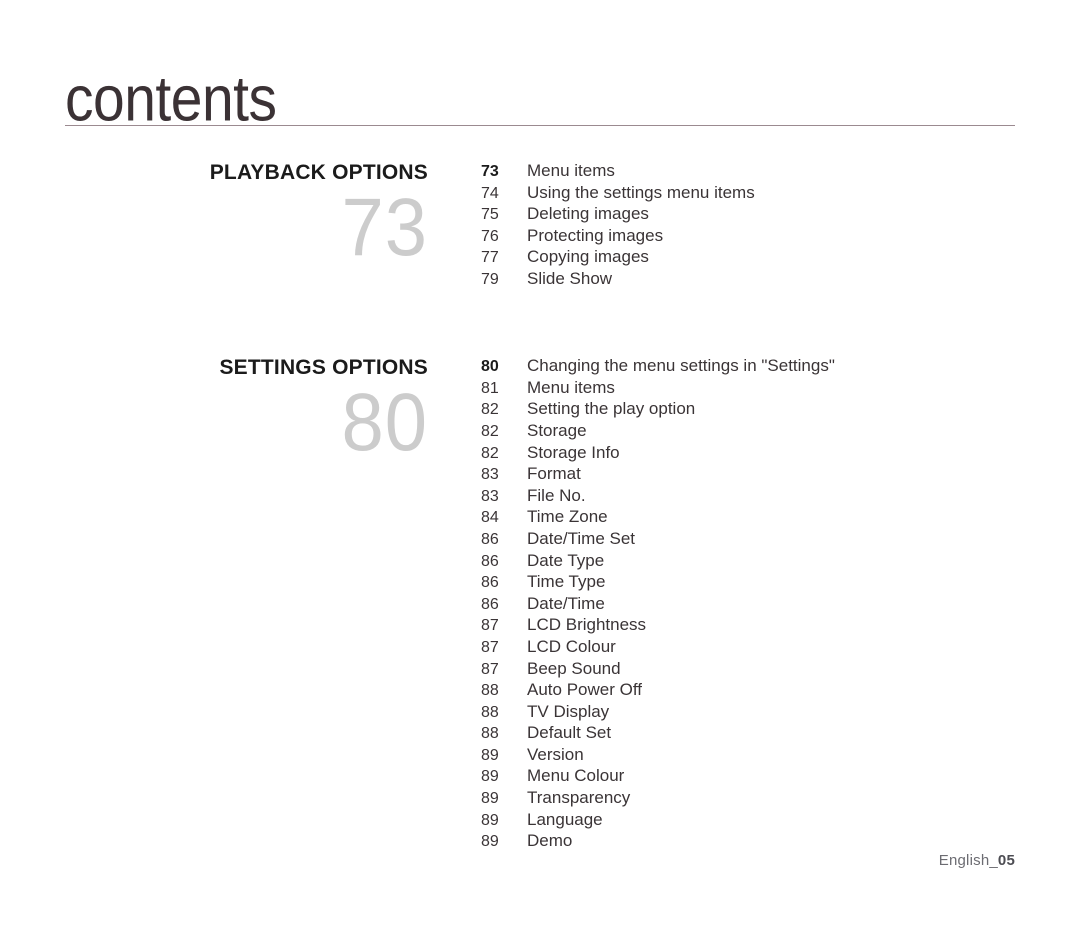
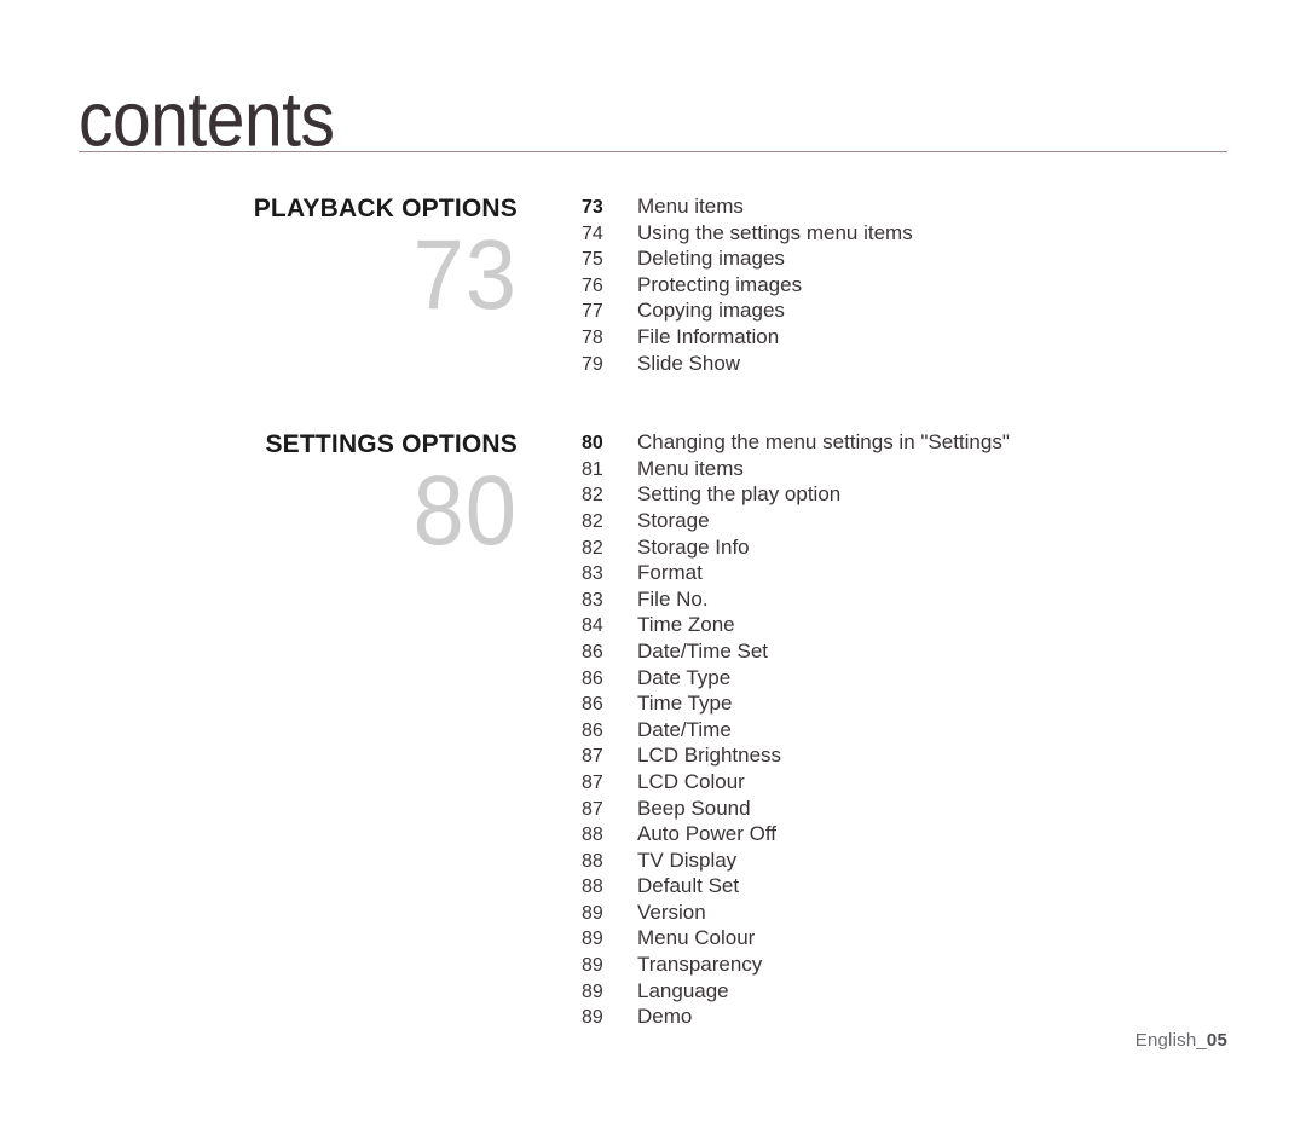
  contents
  PLAYBACK OPTIONS
  73
  73
  Menu items
  74
  Using the settings menu items
  75
  Deleting images
  76
  Protecting images
  77
  Copying images
+ 78
+ File Information
  79
  Slide Show
  SETTINGS OPTIONS
  80
  80
  Changing the menu settings in "Settings"
  81
  Menu items
  82
  Setting the play option
  82
  Storage
  82
  Storage Info
  83
  Format
  83
  File No.
  84
  Time Zone
  86
  Date/Time Set
  86
  Date Type
  86
  Time Type
  86
  Date/Time
  87
  LCD Brightness
  87
  LCD Colour
  87
  Beep Sound
  88
  Auto Power Off
  88
  TV Display
  88
  Default Set
  89
  Version
  89
  Menu Colour
  89
  Transparency
  89
  Language
  89
  Demo
  English_05
